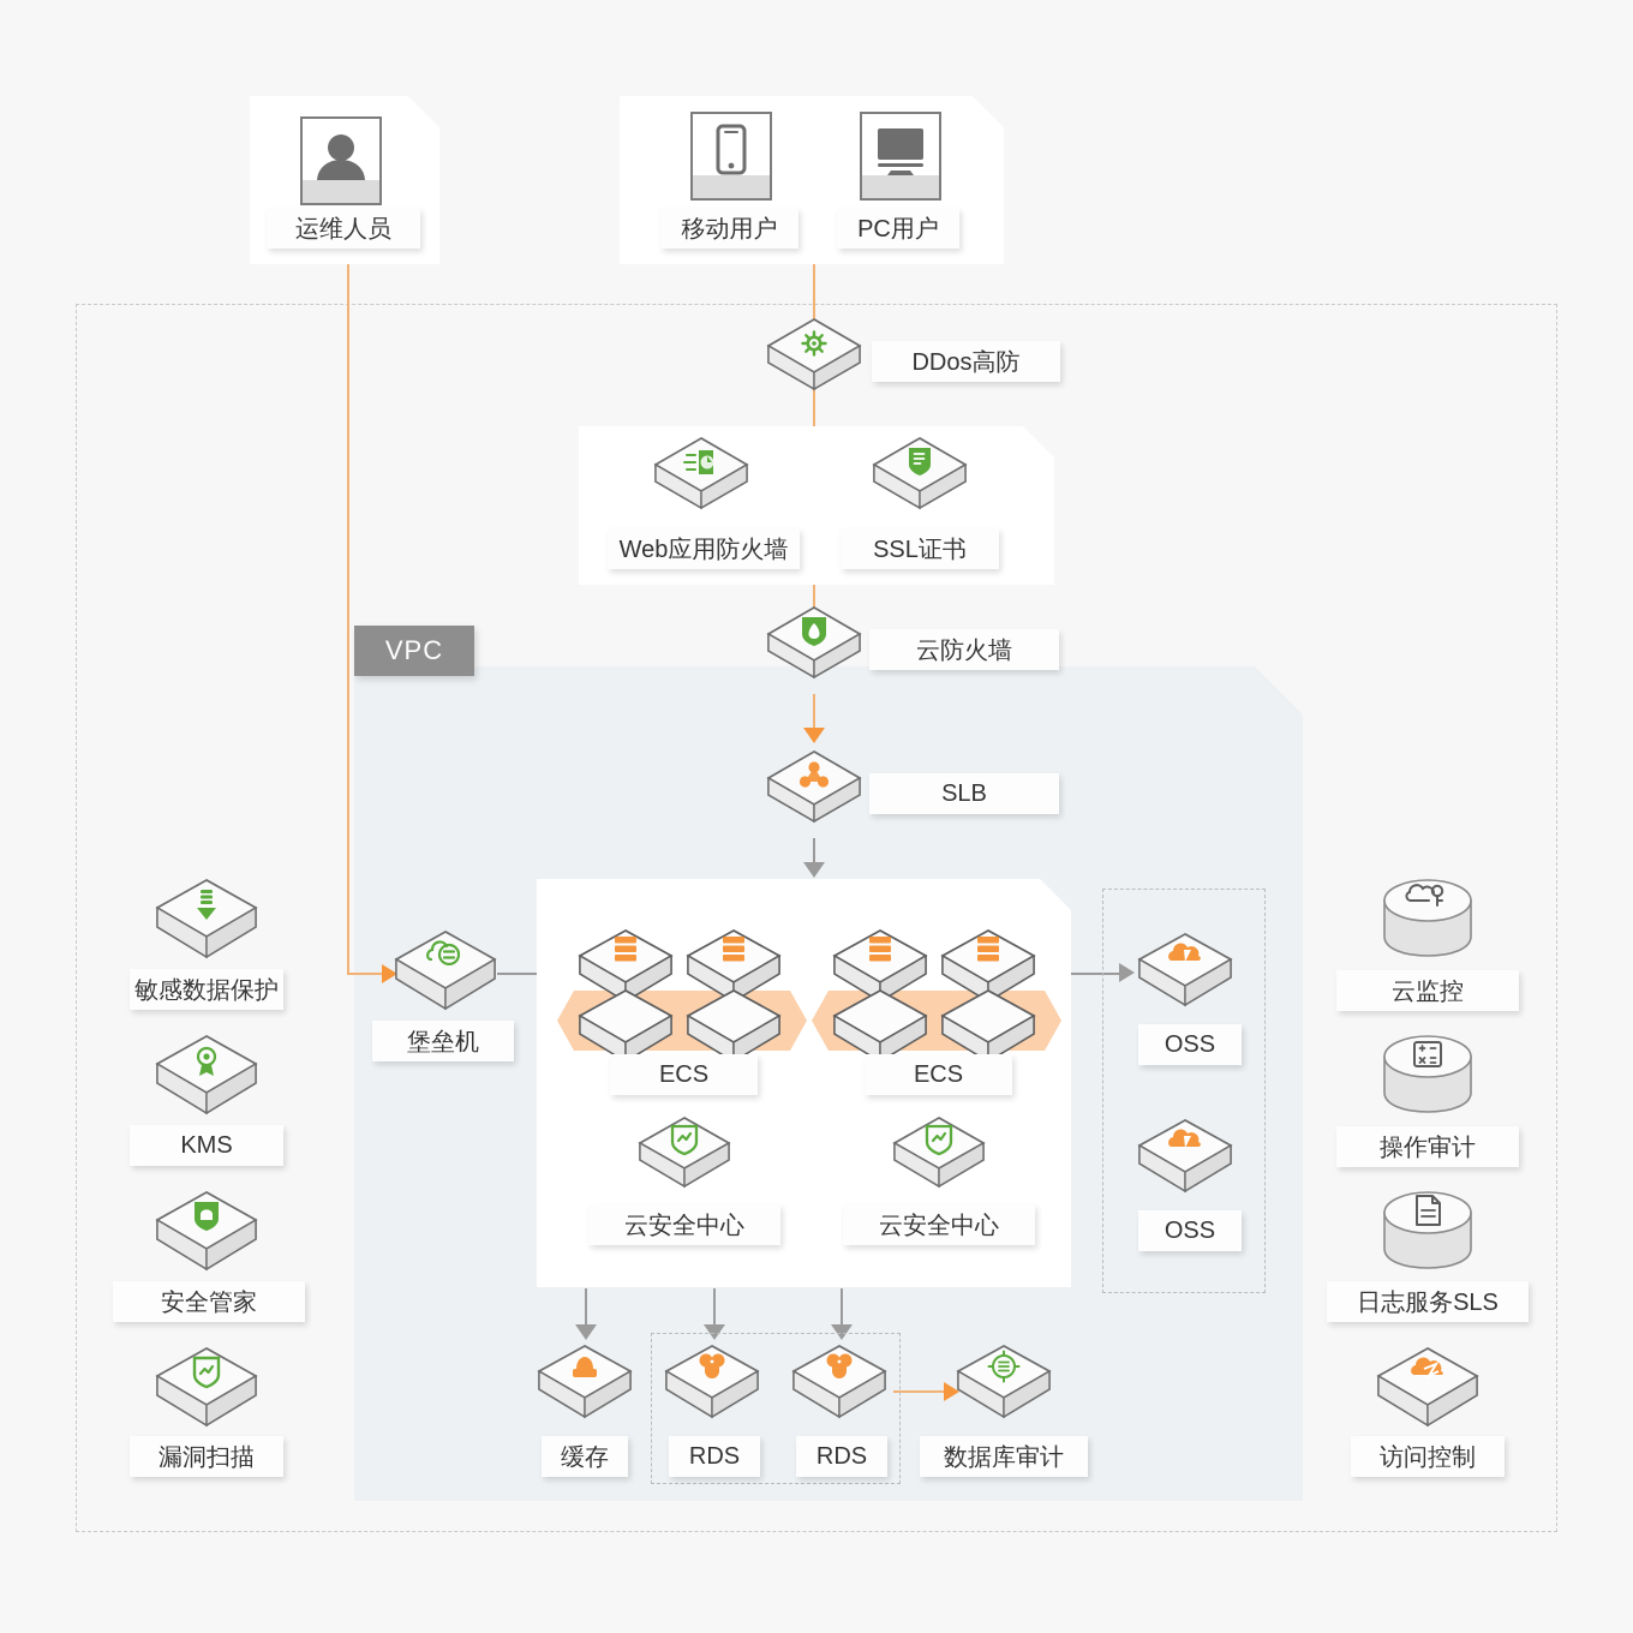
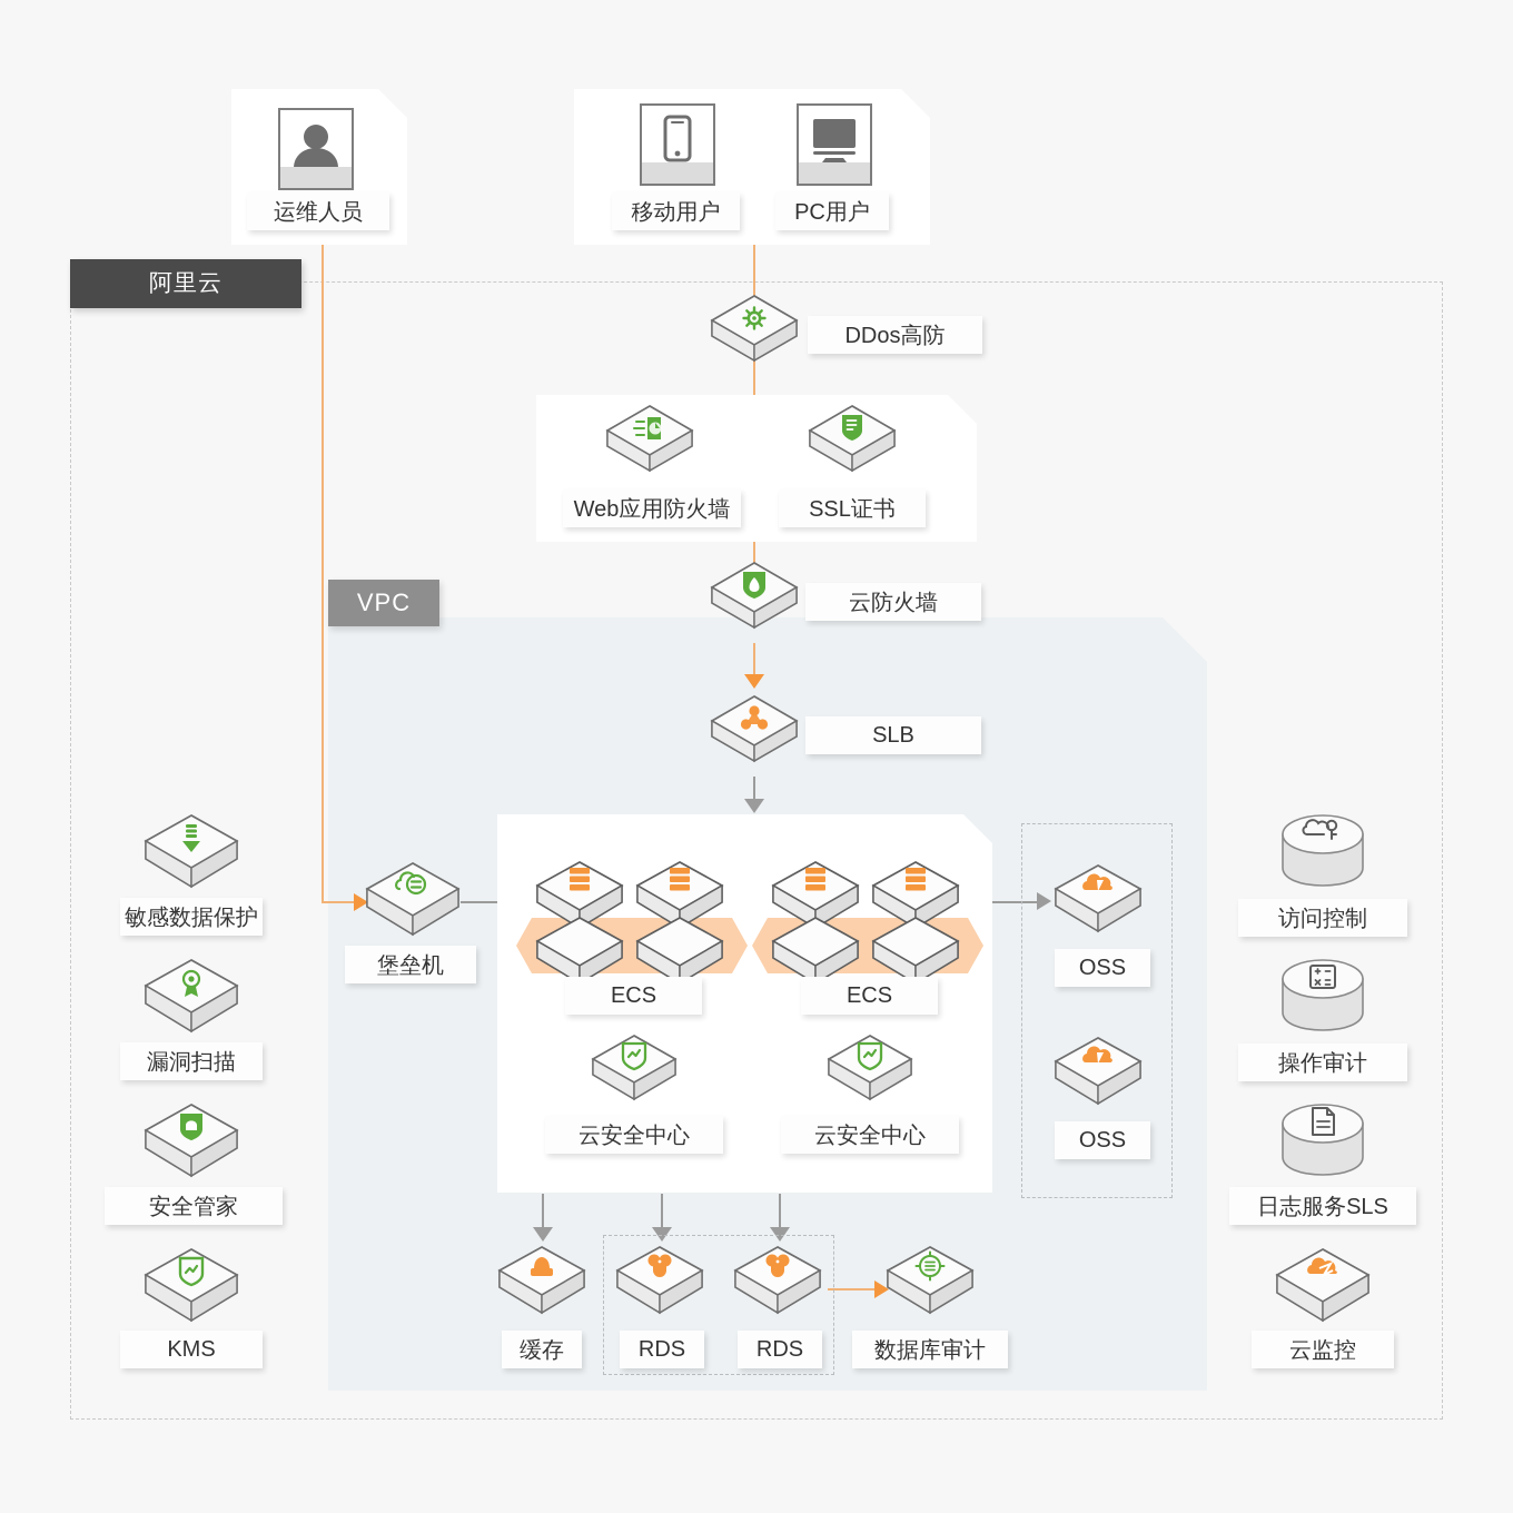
+ 阿里云
  VPC
  运维人员
  移动用户
  PC用户
  DDos高防
  Web应用防火墙
  SSL证书
  云防火墙
  SLB
  敏感数据保护
- KMS
+ 漏洞扫描
  安全管家
- 漏洞扫描
+ KMS
- 云监控
+ 访问控制
  操作审计
  日志服务SLS
- 访问控制
+ 云监控
  堡垒机
  ECS
  ECS
  云安全中心
  云安全中心
  OSS
  OSS
  缓存
  RDS
  RDS
  数据库审计
